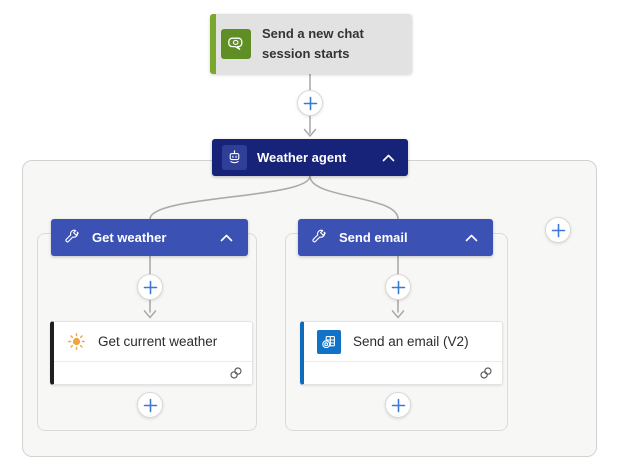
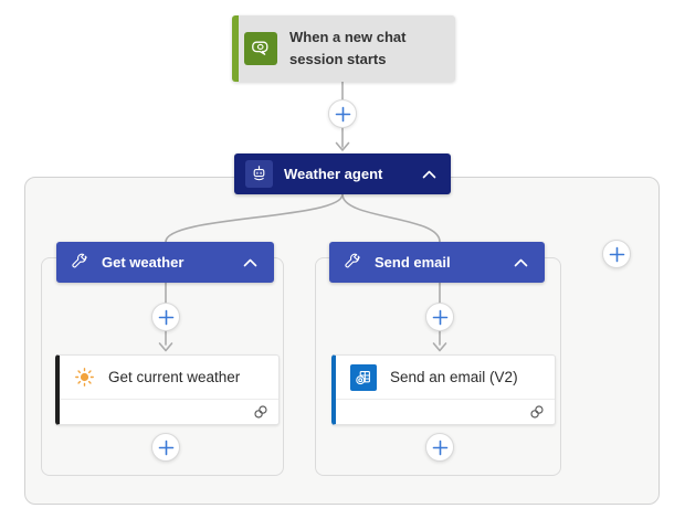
- Send a new chat session starts
+ When a new chat session starts
  Weather agent
  Get weather
  Send email
  Get current weather
  Send an email (V2)
